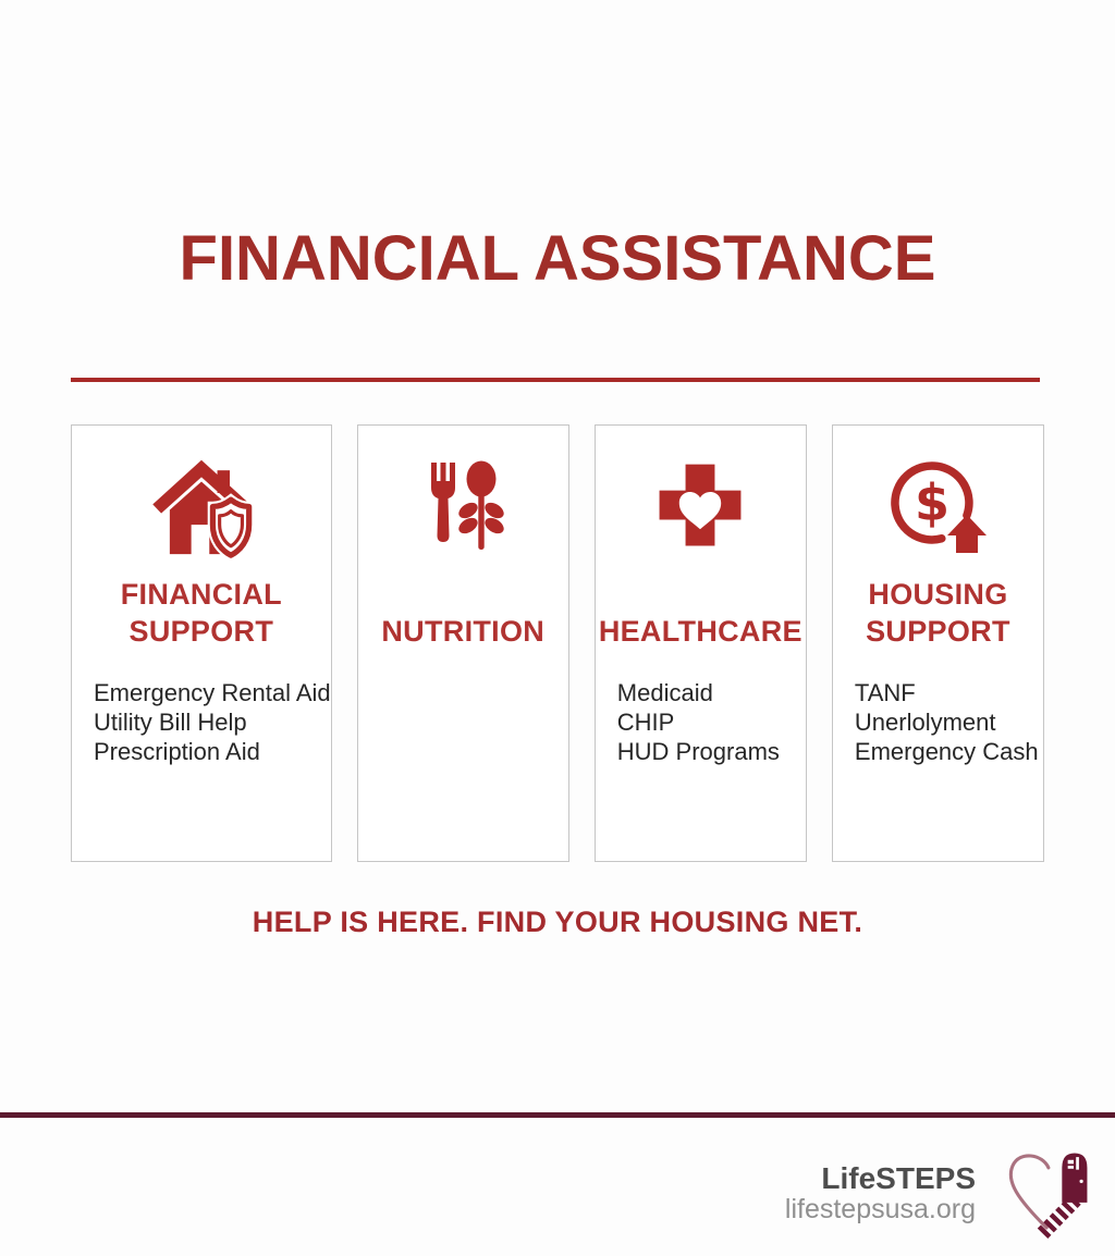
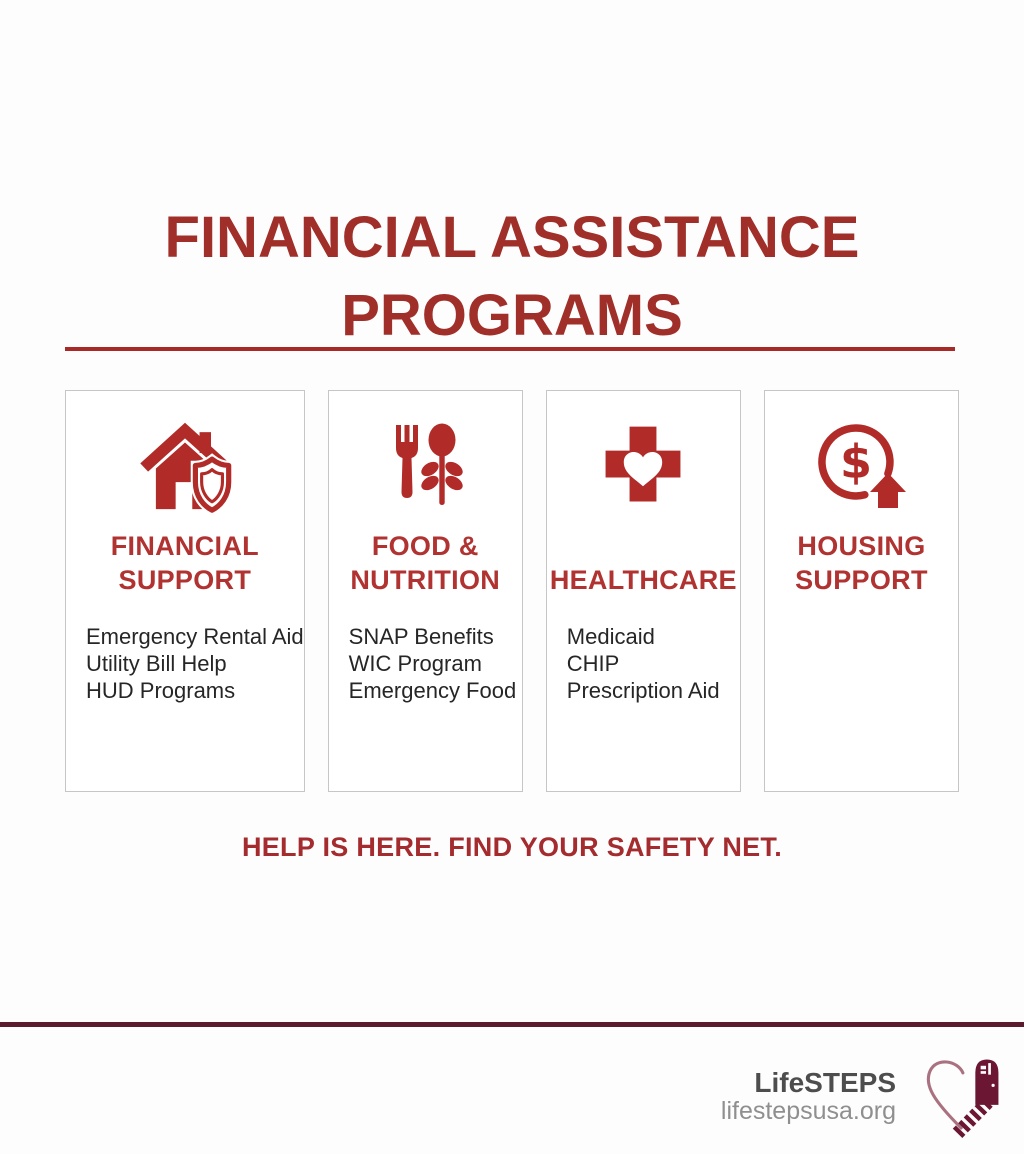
  FINANCIAL ASSISTANCE
+ PROGRAMS
  FINANCIAL
  SUPPORT
  Emergency Rental Aid
  Utility Bill Help
- Prescription Aid
+ HUD Programs
+ FOOD &
  NUTRITION
+ SNAP Benefits
+ WIC Program
+ Emergency Food
  HEALTHCARE
  Medicaid
  CHIP
- HUD Programs
+ Prescription Aid
  $
  HOUSING
  SUPPORT
- TANF
- Unerlolyment
- Emergency Cash
- HELP IS HERE. FIND YOUR HOUSING NET.
+ HELP IS HERE. FIND YOUR SAFETY NET.
  LifeSTEPS
  lifestepsusa.org
